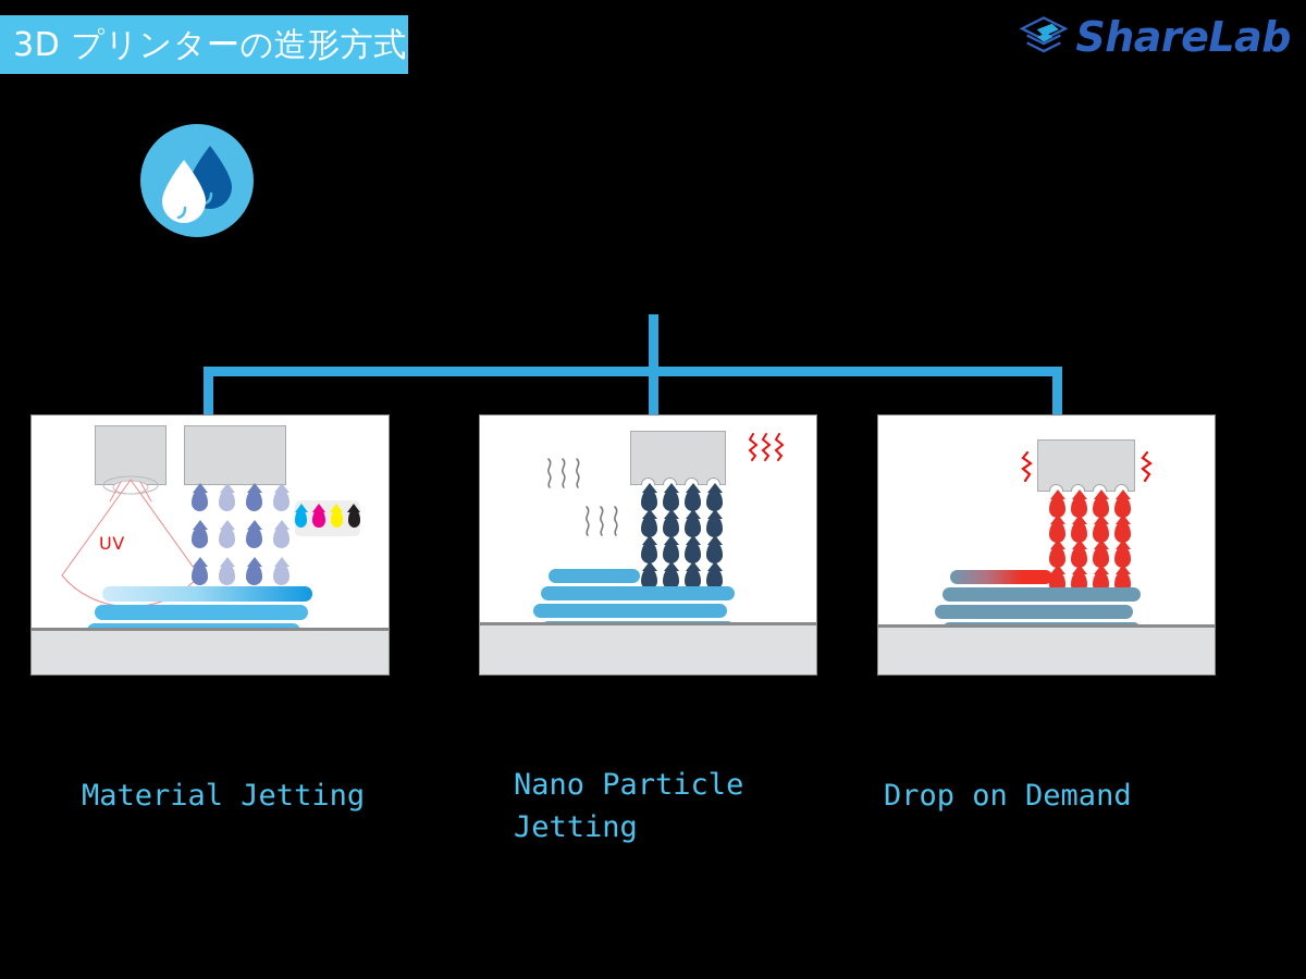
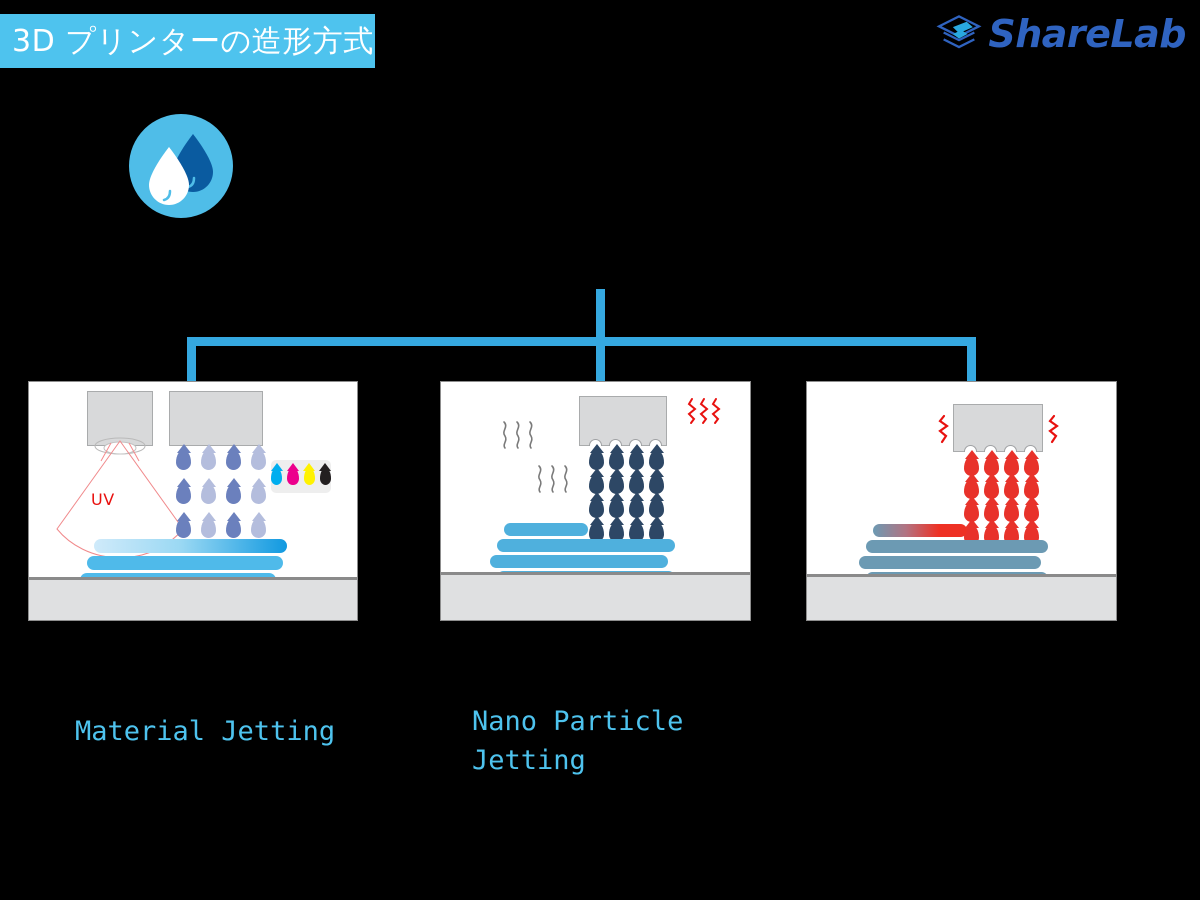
  3D プリンターの造形方式
  ShareLab
  UV
  Material Jetting
  Nano Particle
  Jetting
- Drop on Demand
